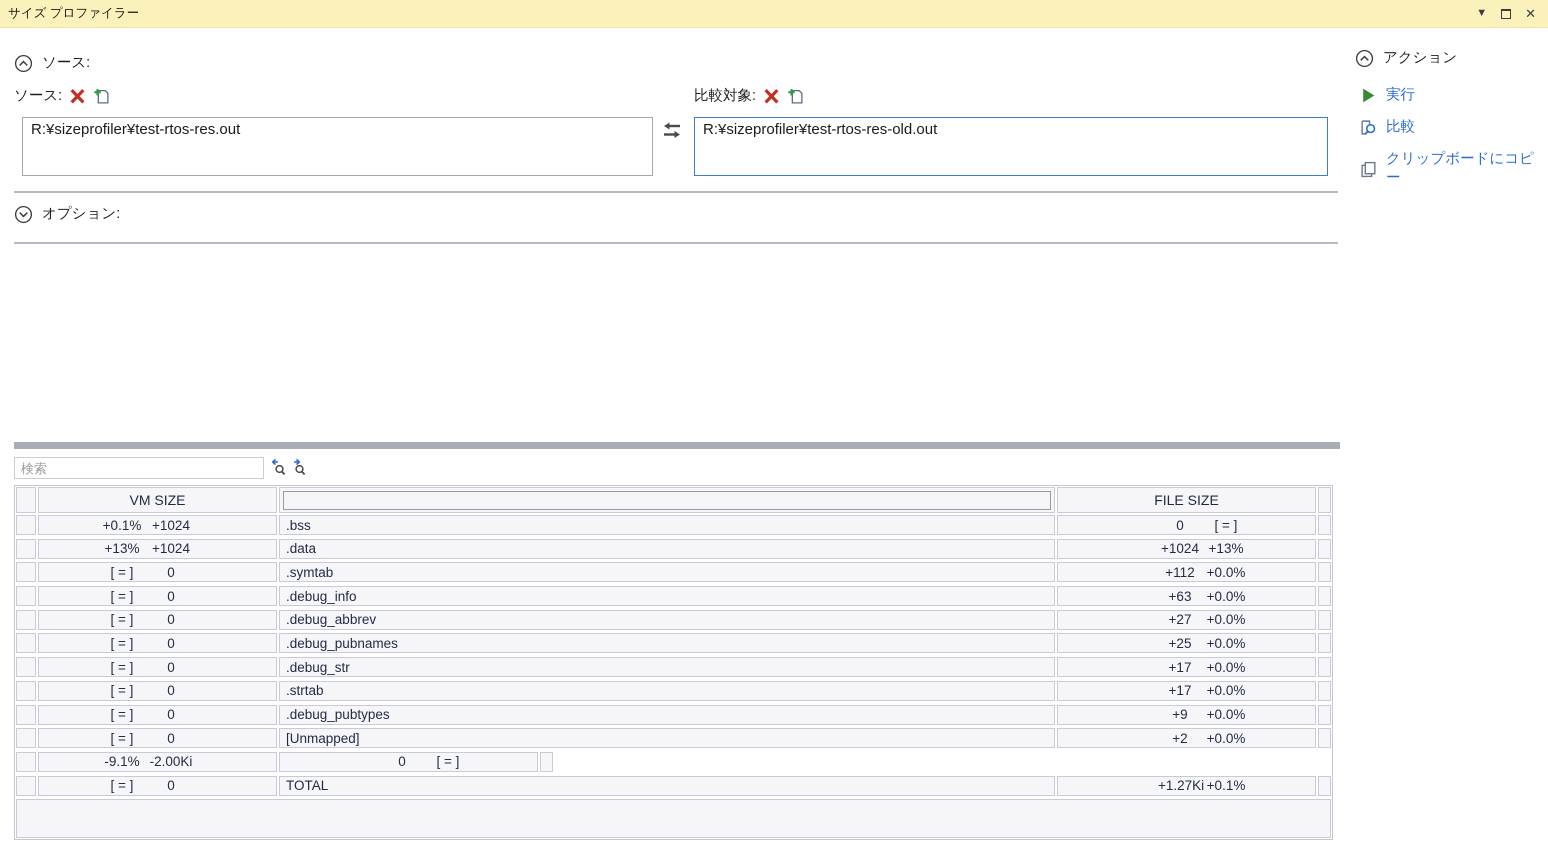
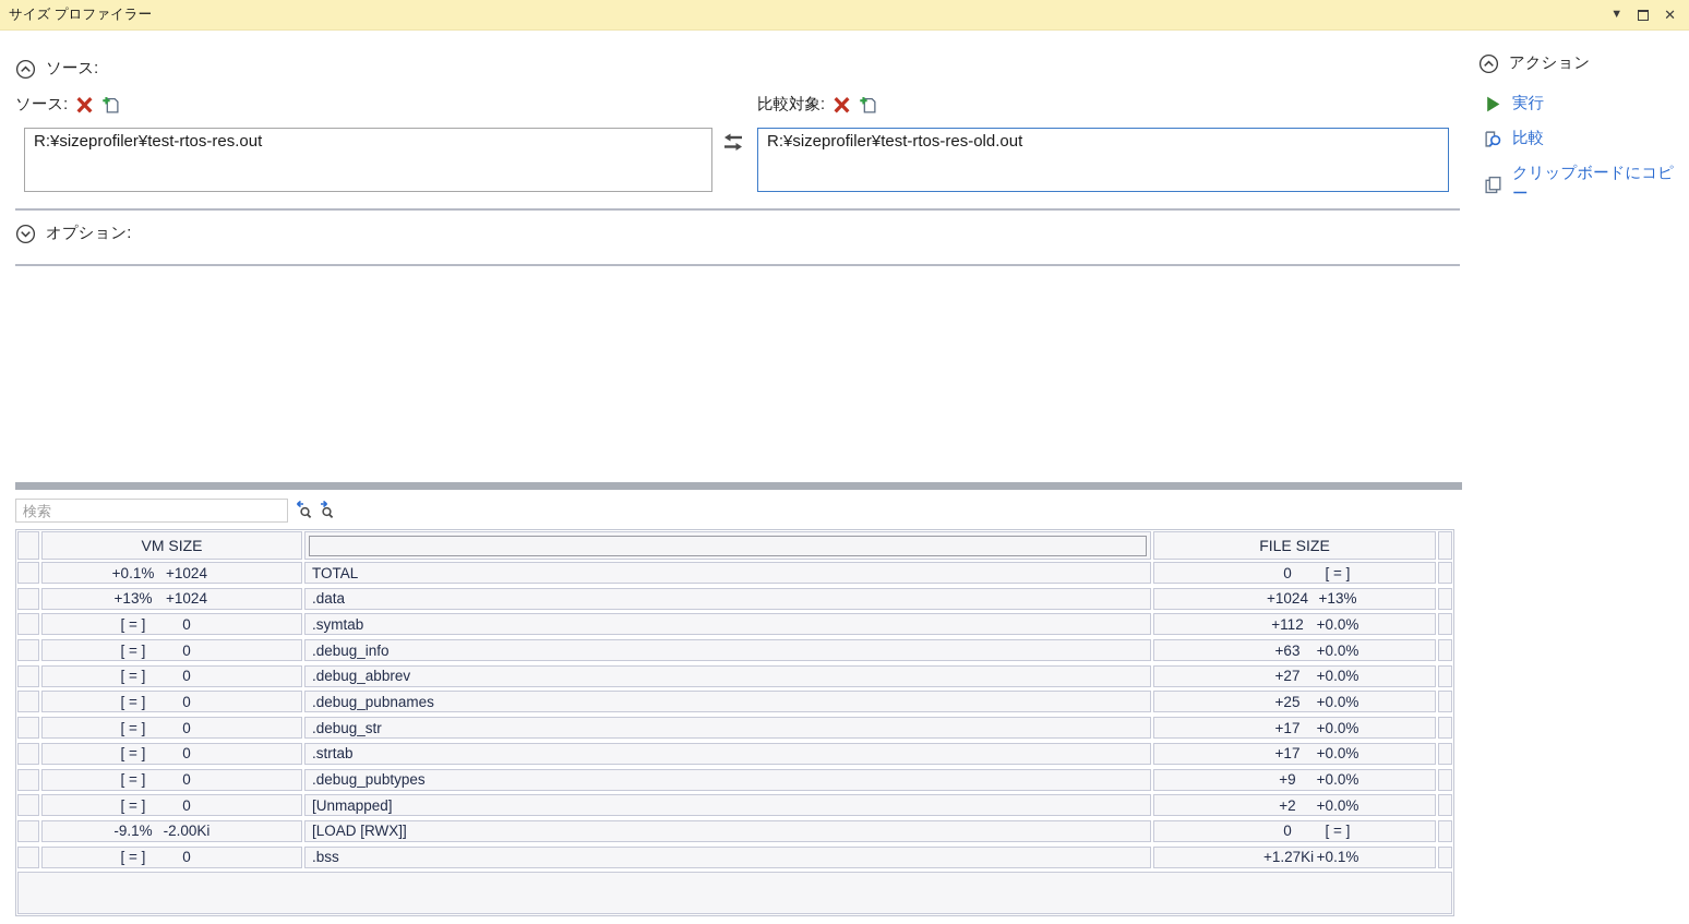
  サイズ プロファイラー
  ▼
  ✕
  ソース:
  ソース:
  比較対象:
  R:¥sizeprofiler¥test-rtos-res.out
  R:¥sizeprofiler¥test-rtos-res-old.out
  オプション:
  アクション
  実行
  比較
  クリップボードにコピー
  検索
  VM SIZE
  FILE SIZE
  +0.1%
  +1024
- .bss
+ TOTAL
  0
  [ = ]
  +13%
  +1024
  .data
  +1024
  +13%
  [ = ]
  0
  .symtab
  +112
  +0.0%
  [ = ]
  0
  .debug_info
  +63
  +0.0%
  [ = ]
  0
  .debug_abbrev
  +27
  +0.0%
  [ = ]
  0
  .debug_pubnames
  +25
  +0.0%
  [ = ]
  0
  .debug_str
  +17
  +0.0%
  [ = ]
  0
  .strtab
  +17
  +0.0%
  [ = ]
  0
  .debug_pubtypes
  +9
  +0.0%
  [ = ]
  0
  [Unmapped]
  +2
  +0.0%
  -9.1%
  -2.00Ki
+ [LOAD [RWX]]
  0
  [ = ]
  [ = ]
  0
- TOTAL
+ .bss
  +1.27Ki
  +0.1%
